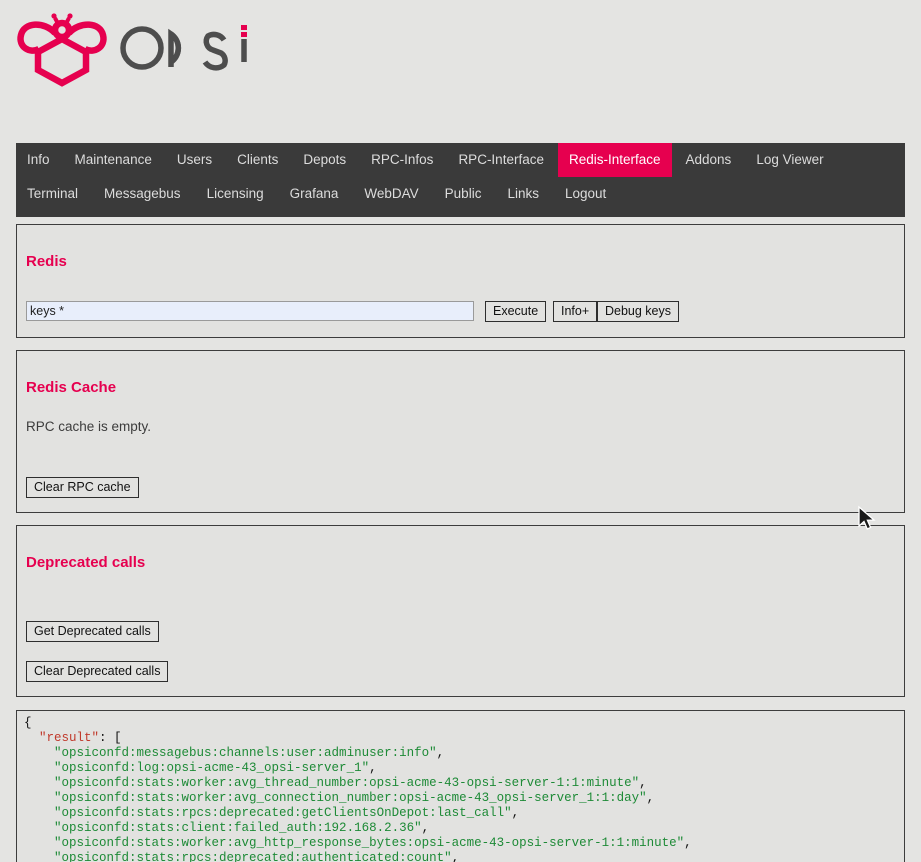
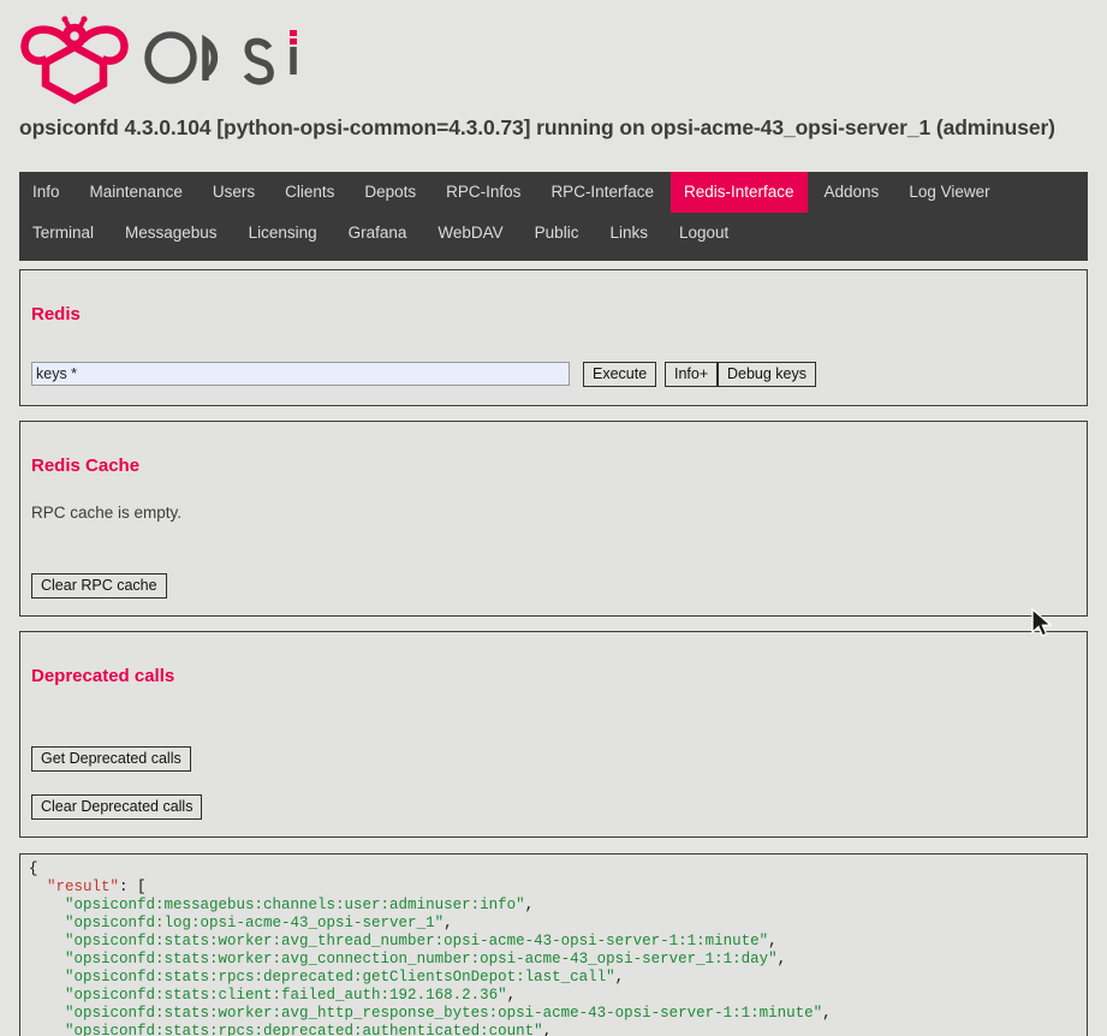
+ opsiconfd 4.3.0.104 [python-opsi-common=4.3.0.73] running on opsi-acme-43_opsi-server_1 (adminuser)
  Info
  Maintenance
  Users
  Clients
  Depots
  RPC-Infos
  RPC-Interface
  Redis-Interface
  Addons
  Log Viewer
  Terminal
  Messagebus
  Licensing
  Grafana
  WebDAV
  Public
  Links
  Logout
  Redis
  keys *
  Execute
  Info+
  Debug keys
  Redis Cache
  RPC cache is empty.
  Clear RPC cache
  Deprecated calls
  Get Deprecated calls
  Clear Deprecated calls
  { "result": [ "opsiconfd:messagebus:channels:user:adminuser:info", "opsiconfd:log:opsi-acme-43_opsi-server_1", "opsiconfd:stats:worker:avg_thread_number:opsi-acme-43-opsi-server-1:1:minute", "opsiconfd:stats:worker:avg_connection_number:opsi-acme-43_opsi-server_1:1:day", "opsiconfd:stats:rpcs:deprecated:getClientsOnDepot:last_call", "opsiconfd:stats:client:failed_auth:192.168.2.36", "opsiconfd:stats:worker:avg_http_response_bytes:opsi-acme-43-opsi-server-1:1:minute", "opsiconfd:stats:rpcs:deprecated:authenticated:count",
